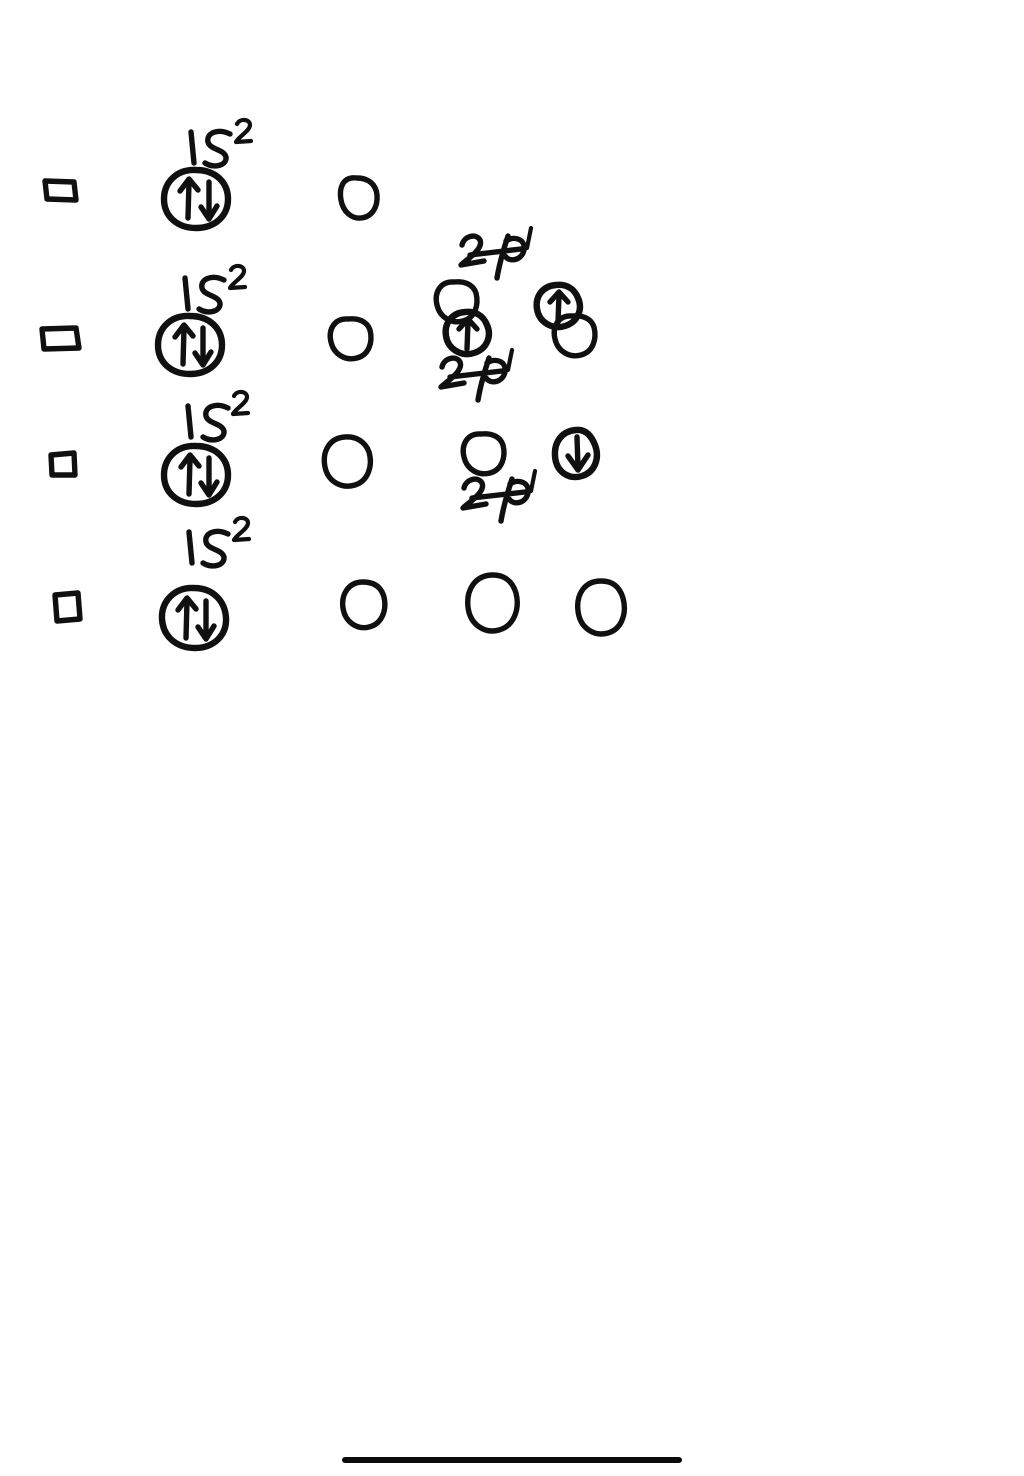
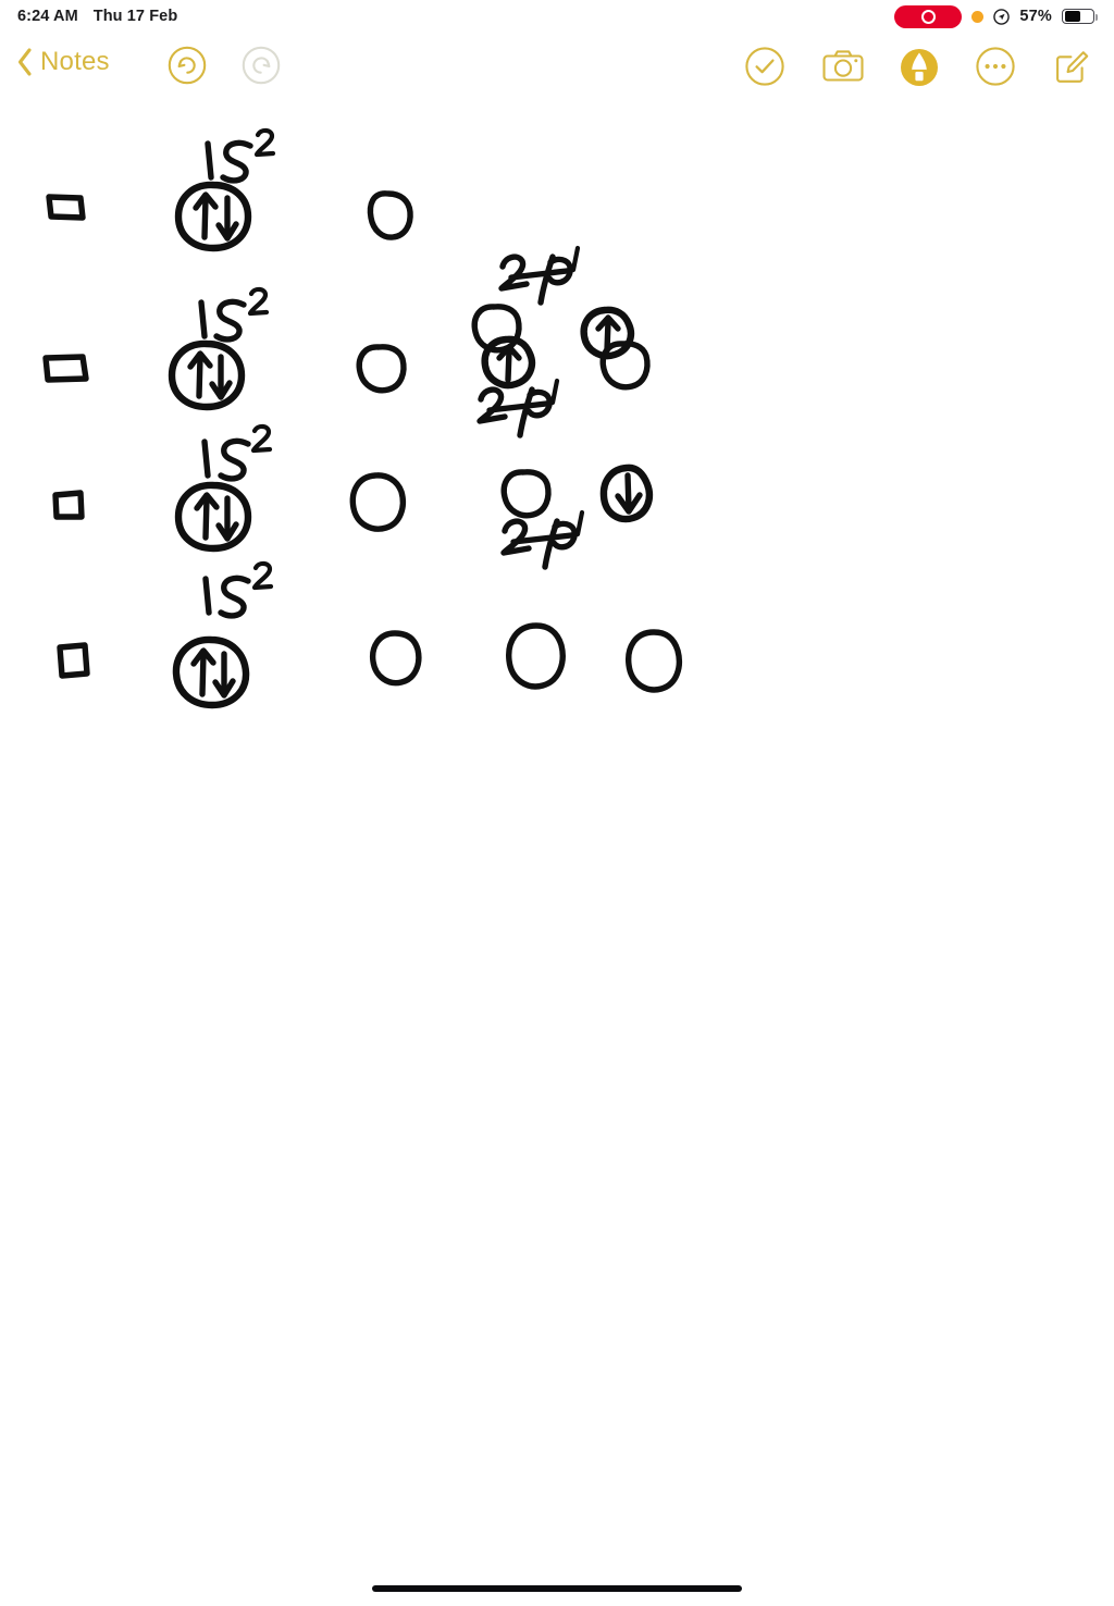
+ 6:24 AM
+ Thu 17 Feb
+ 57%
+ Notes
